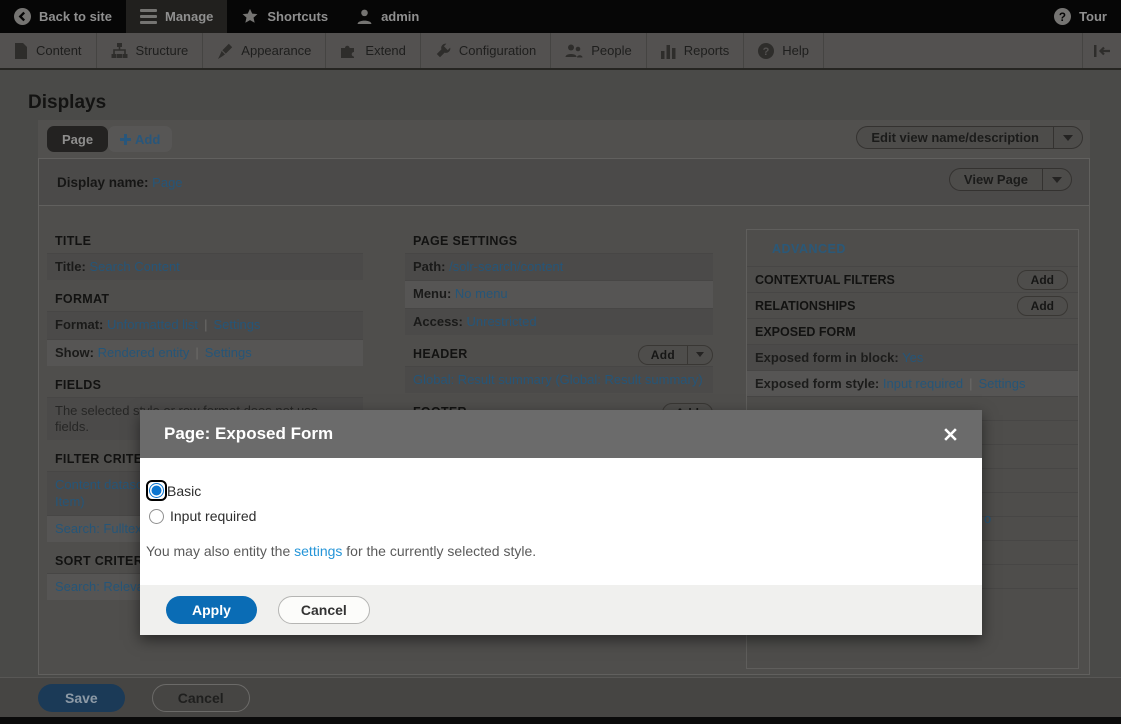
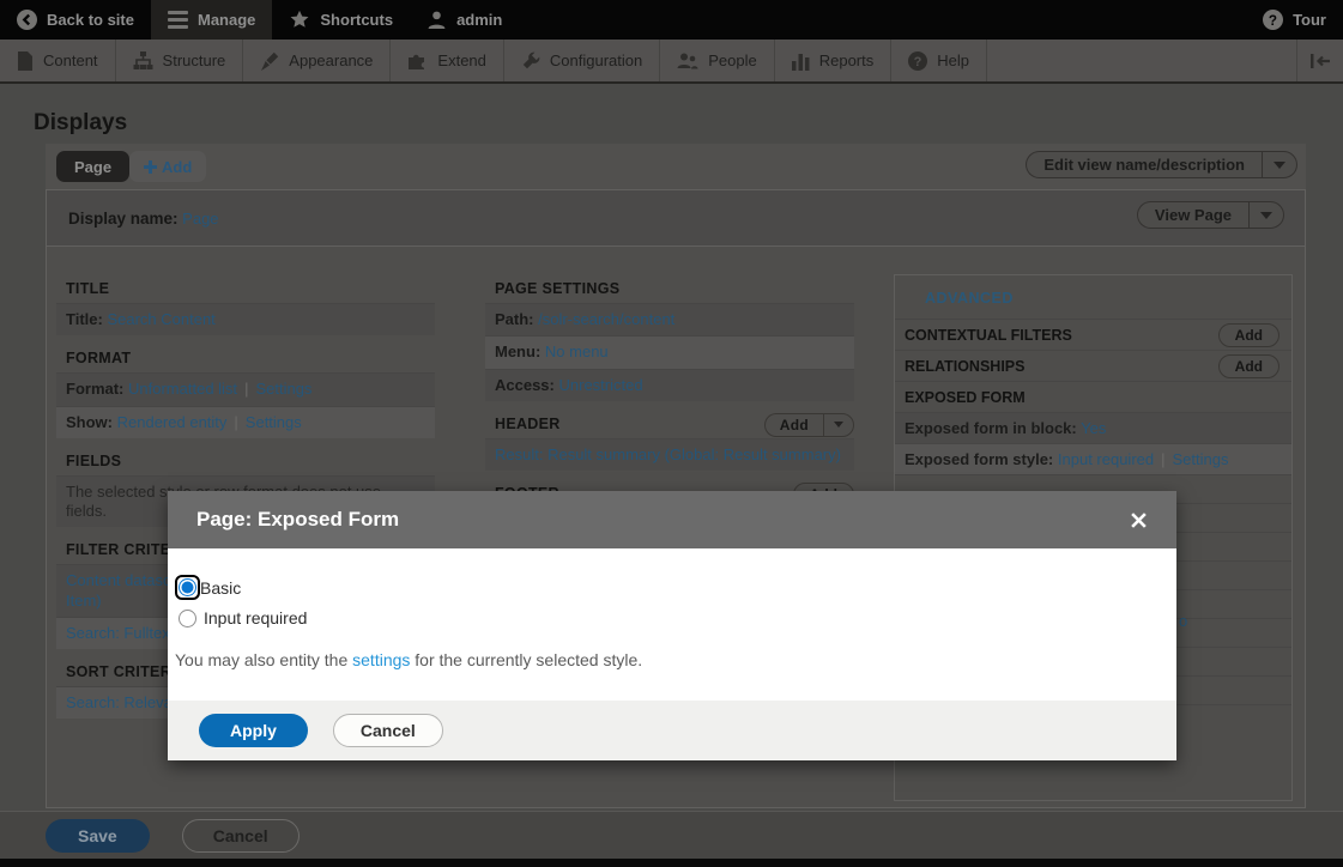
  Back to site
  Manage
  Shortcuts
  admin
  ?
  Tour
  Content
  Structure
  Appearance
  Extend
  Configuration
  People
  Reports
  ?
  Help
  Displays
  Page
  Add
  Edit view name/description
  Display name:
  Page
  View Page
  TITLE
  Title: Search Content
  FORMAT
  Format: Unformatted list Settings
  Show: Rendered entity Settings
  FIELDS
  FILTER CRITE
  Item)
  SORT CRITER
  Search: Relev
  PAGE SETTINGS
  Path: /solr-search/content
  Menu: No menu
  Access: Unrestricted
  HEADER
  Add
- Global: Result summary (Global: Result summary)
+ Result: Result summary (Global: Result summary)
  ADVANCED
  CONTEXTUAL FILTERS
  Add
  RELATIONSHIPS
  Add
  EXPOSED FORM
  Exposed form in block: Yes
  Exposed form style: Input required Settings
  o
  Save
  Cancel
  Page: Exposed Form
  Basic
  Input required
  You may also entity the settings for the currently selected style.
  Apply
  Cancel
